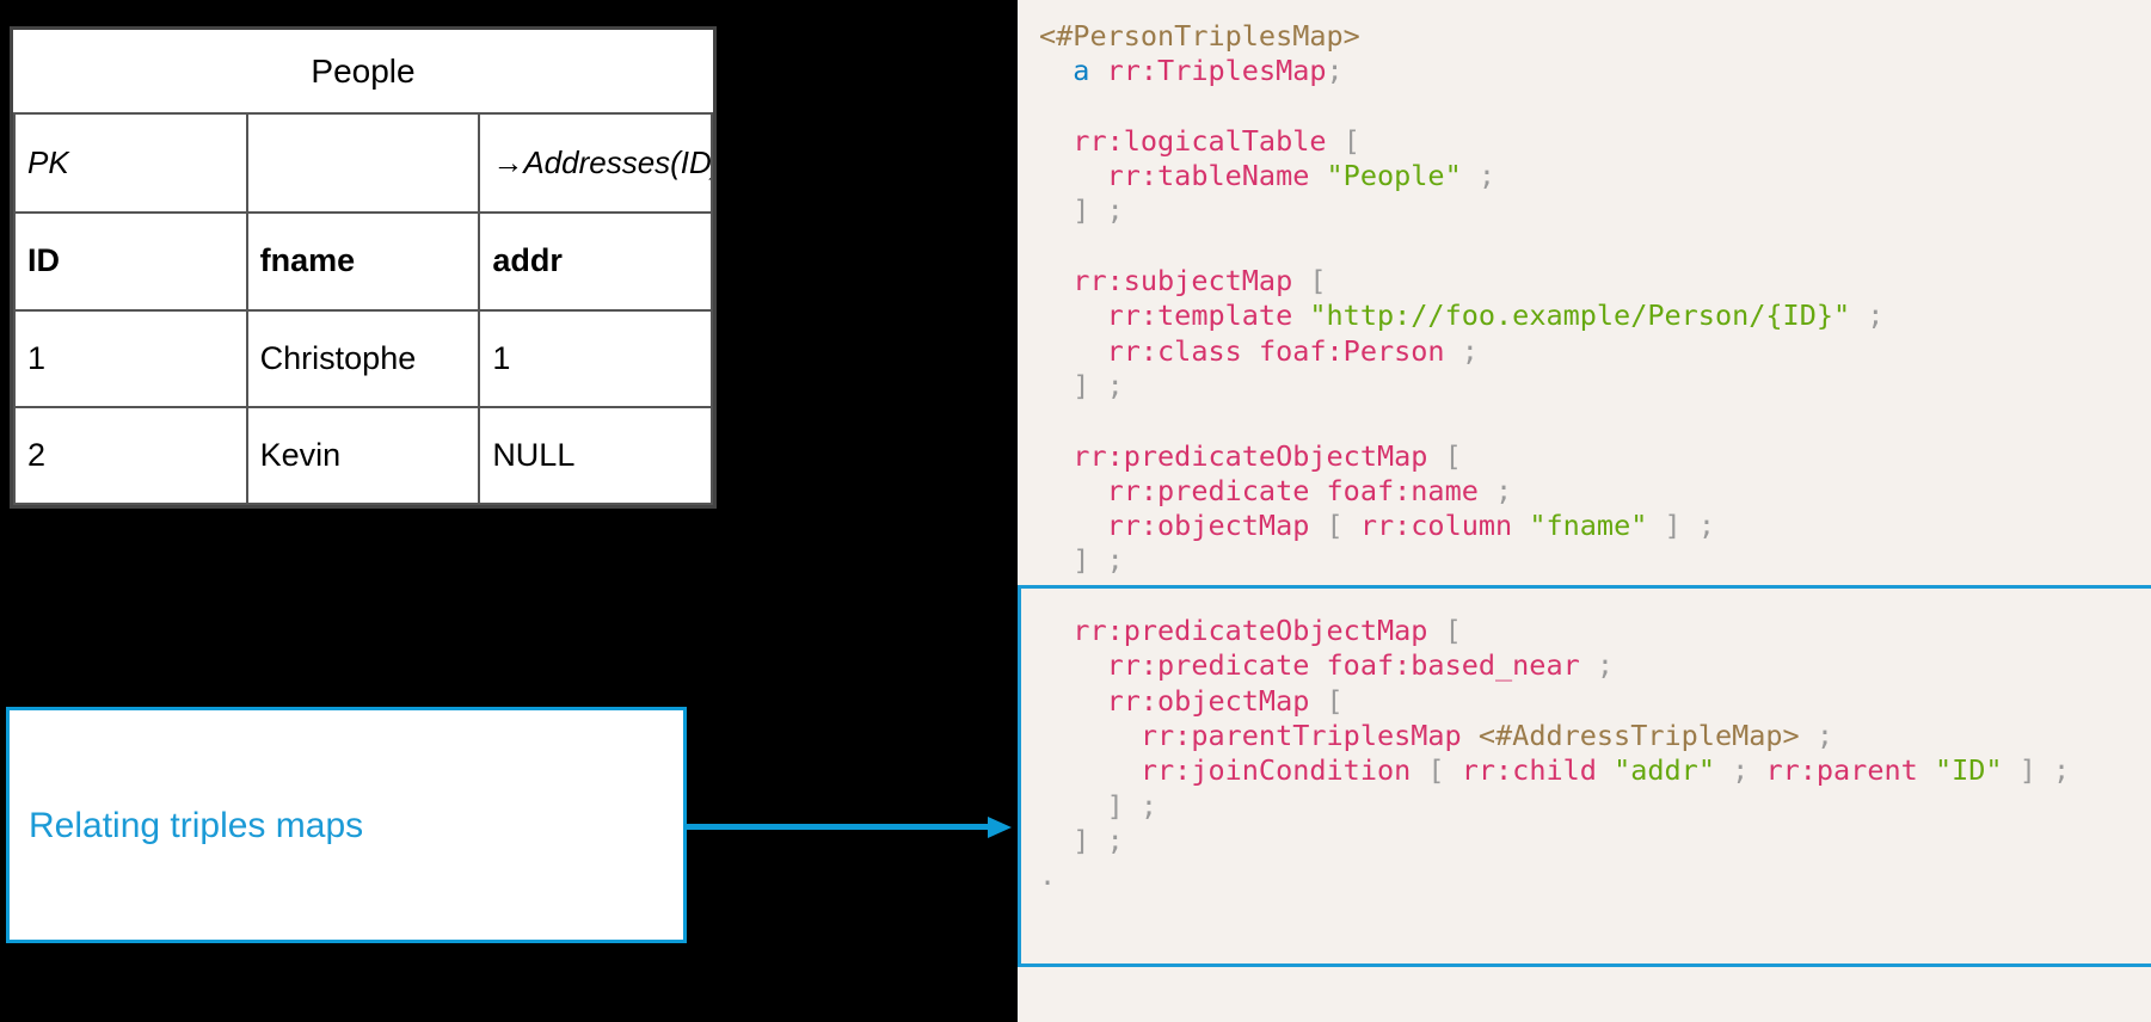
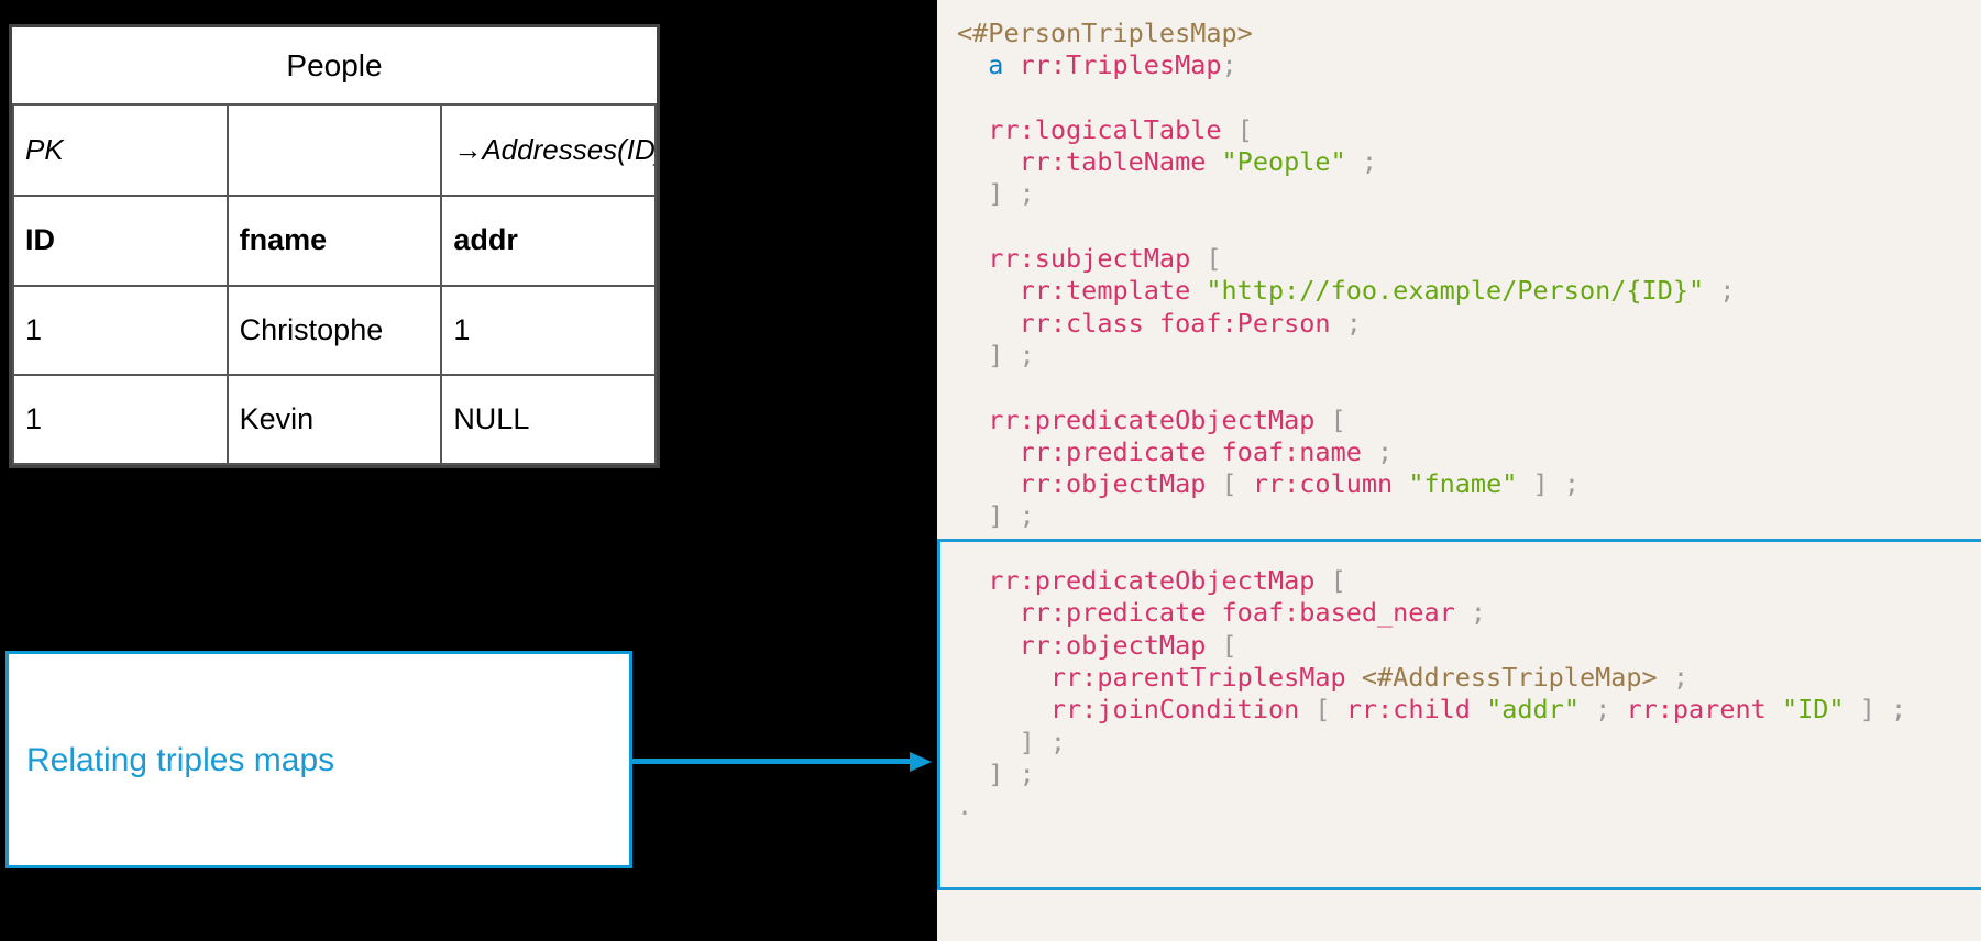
  People
  PK		→Addresses(ID
  ID	fname	addr
  1	Christophe	1
- 2	Kevin	NULL
+ 1	Kevin	NULL
  Relating triples maps
  <#PersonTriplesMap>
  a rr:TriplesMap;
  rr:logicalTable [
  rr:tableName "People" ;
  ] ;
  rr:subjectMap [
  rr:template "http://foo.example/Person/{ID}" ;
  rr:class foaf:Person ;
  ] ;
  rr:predicateObjectMap [
  rr:predicate foaf:name ;
  rr:objectMap [ rr:column "fname" ] ;
  ] ;
  rr:predicateObjectMap [
  rr:predicate foaf:based_near ;
  rr:objectMap [
  rr:parentTriplesMap <#AddressTripleMap> ;
  rr:joinCondition [ rr:child "addr" ; rr:parent "ID" ] ;
  ] ;
  ] ;
  .
